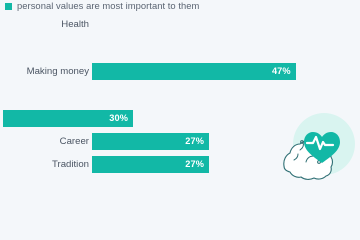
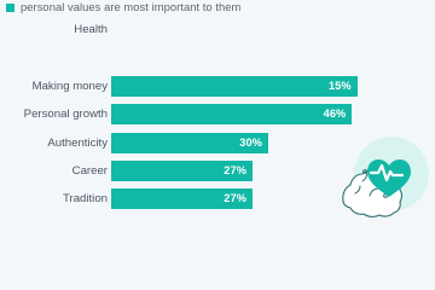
  personal values are most important to them
  Health
  Making money
- 47%
+ 15%
+ Personal growth
+ 46%
+ Authenticity
  30%
  Career
  27%
  Tradition
  27%
